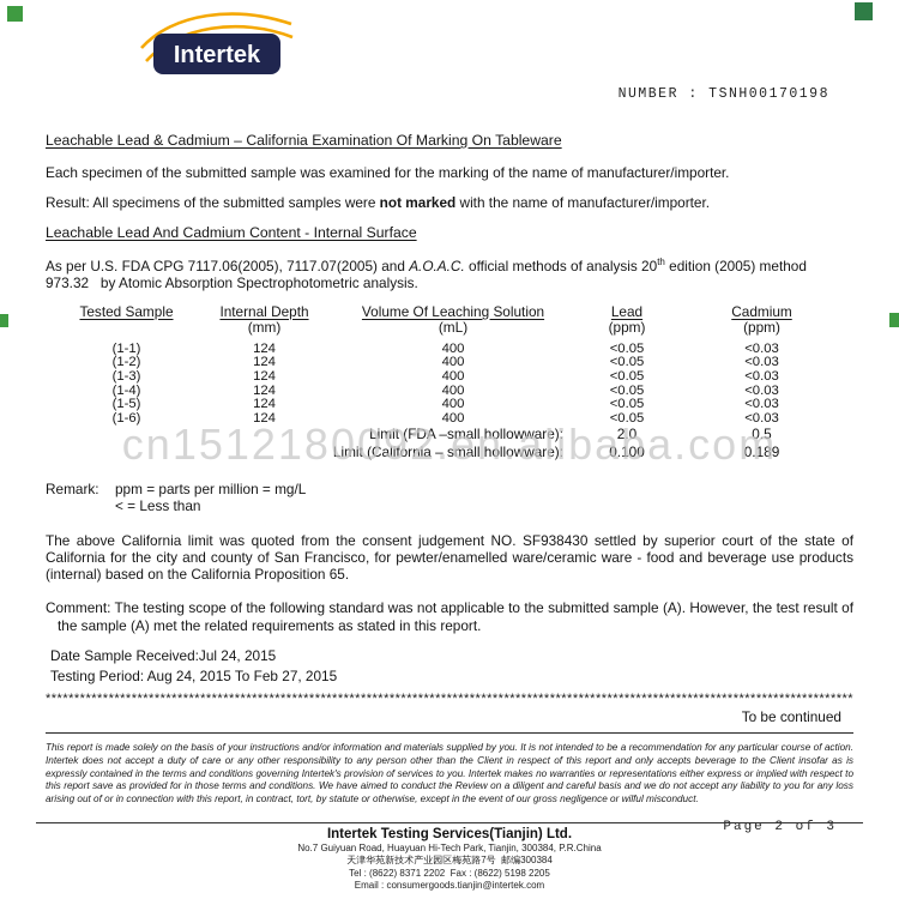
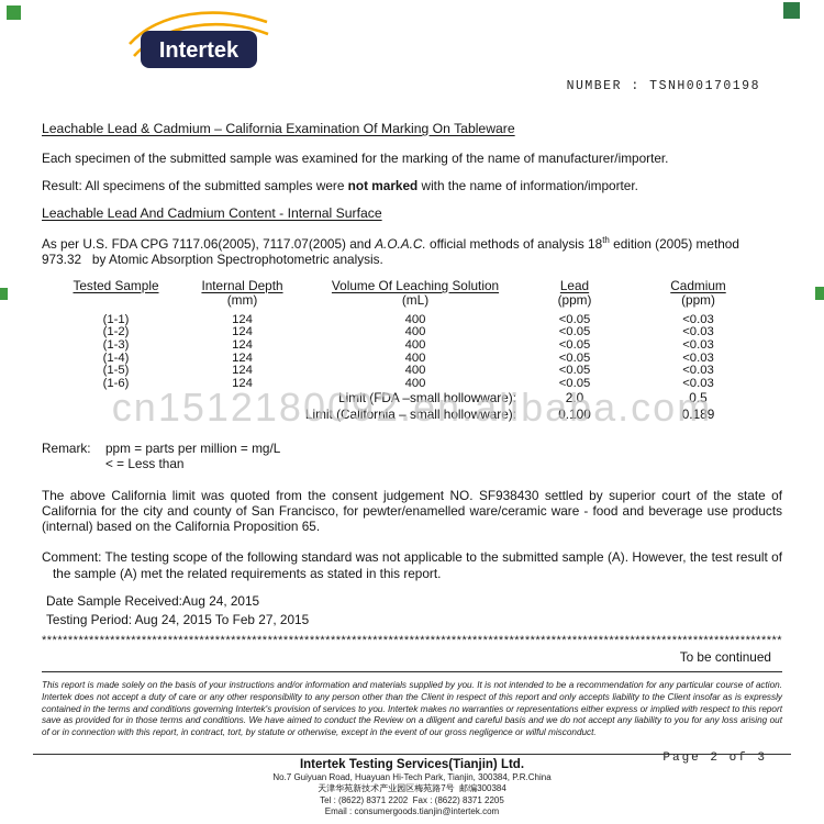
  Intertek
  NUMBER : TSNH00170198
  Leachable Lead & Cadmium – California Examination Of Marking On Tableware
  Each specimen of the submitted sample was examined for the marking of the name of manufacturer/importer.
- Result: All specimens of the submitted samples were not marked with the name of manufacturer/importer.
+ Result: All specimens of the submitted samples were not marked with the name of information/importer.
  Leachable Lead And Cadmium Content - Internal Surface
- As per U.S. FDA CPG 7117.06(2005), 7117.07(2005) and A.O.A.C. official methods of analysis 20th edition (2005) method 973.32 by Atomic Absorption Spectrophotometric analysis.
+ As per U.S. FDA CPG 7117.06(2005), 7117.07(2005) and A.O.A.C. official methods of analysis 18th edition (2005) method 973.32 by Atomic Absorption Spectrophotometric analysis.
  Tested Sample	Internal Depth(mm)	Volume Of Leaching Solution(mL)	Lead(ppm)	Cadmium(ppm)
  (1-1)	124	400	<0.05	<0.03
  (1-2)	124	400	<0.05	<0.03
  (1-3)	124	400	<0.05	<0.03
  (1-4)	124	400	<0.05	<0.03
  (1-5)	124	400	<0.05	<0.03
  (1-6)	124	400	<0.05	<0.03
  Limit (FDA –small hollowware):	2.0	0.5
  Limit (California – small hollowware):	0.100	0.189
  Remark:
  ppm = parts per million = mg/L
  < = Less than
  The above California limit was quoted from the consent judgement NO. SF938430 settled by superior court of the state of California for the city and county of San Francisco, for pewter/enamelled ware/ceramic ware - food and beverage use products (internal) based on the California Proposition 65.
  Comment: The testing scope of the following standard was not applicable to the submitted sample (A). However, the test result of the sample (A) met the related requirements as stated in this report.
- Date Sample Received:Jul 24, 2015
+ Date Sample Received:Aug 24, 2015
  Testing Period: Aug 24, 2015 To Feb 27, 2015
  *********************************************************************************************************************************************
  To be continued
- This report is made solely on the basis of your instructions and/or information and materials supplied by you. It is not intended to be a recommendation for any particular course of action. Intertek does not accept a duty of care or any other responsibility to any person other than the Client in respect of this report and only accepts beverage to the Client insofar as is expressly contained in the terms and conditions governing Intertek's provision of services to you. Intertek makes no warranties or representations either express or implied with respect to this report save as provided for in those terms and conditions. We have aimed to conduct the Review on a diligent and careful basis and we do not accept any liability to you for any loss arising out of or in connection with this report, in contract, tort, by statute or otherwise, except in the event of our gross negligence or wilful misconduct.
+ This report is made solely on the basis of your instructions and/or information and materials supplied by you. It is not intended to be a recommendation for any particular course of action. Intertek does not accept a duty of care or any other responsibility to any person other than the Client in respect of this report and only accepts liability to the Client insofar as is expressly contained in the terms and conditions governing Intertek's provision of services to you. Intertek makes no warranties or representations either express or implied with respect to this report save as provided for in those terms and conditions. We have aimed to conduct the Review on a diligent and careful basis and we do not accept any liability to you for any loss arising out of or in connection with this report, in contract, tort, by statute or otherwise, except in the event of our gross negligence or wilful misconduct.
  cn1512180092.en.alibaba.com
  Page 2 of 3
  Intertek Testing Services(Tianjin) Ltd.
  No.7 Guiyuan Road, Huayuan Hi-Tech Park, Tianjin, 300384, P.R.China
  天津华苑新技术产业园区梅苑路7号 邮编300384
- Tel : (8622) 8371 2202 Fax : (8622) 5198 2205
+ Tel : (8622) 8371 2202 Fax : (8622) 8371 2205
  Email : consumergoods.tianjin@intertek.com
